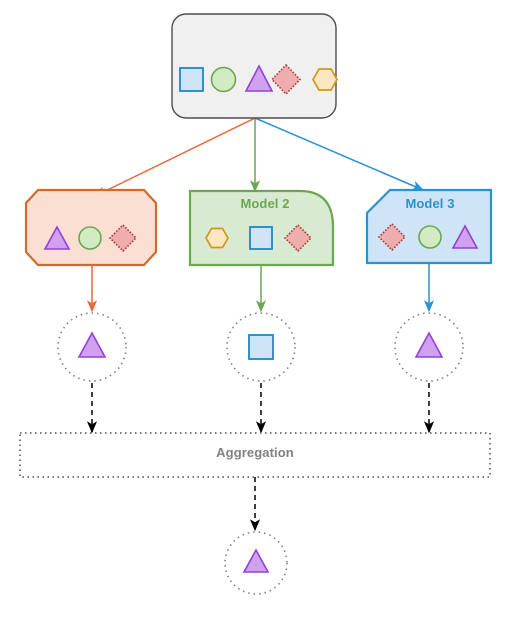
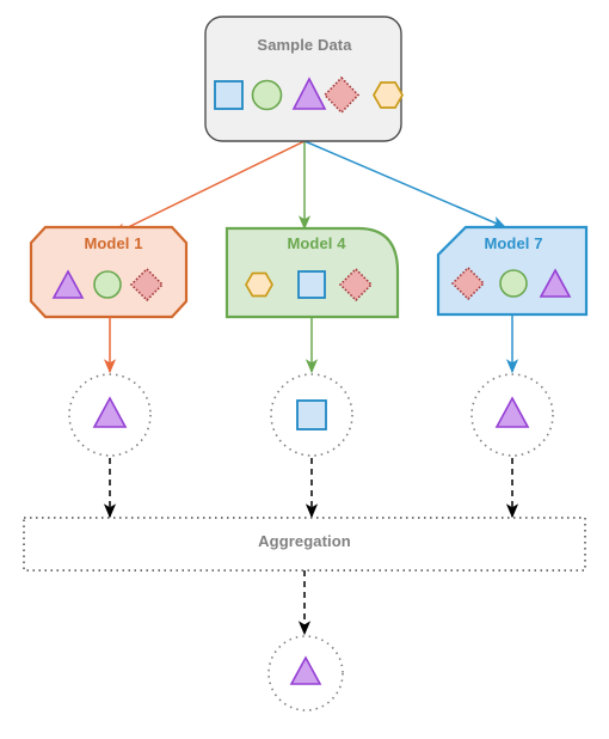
+ Sample Data
+ Model 1
- Model 2
+ Model 4
- Model 3
+ Model 7
  Aggregation
